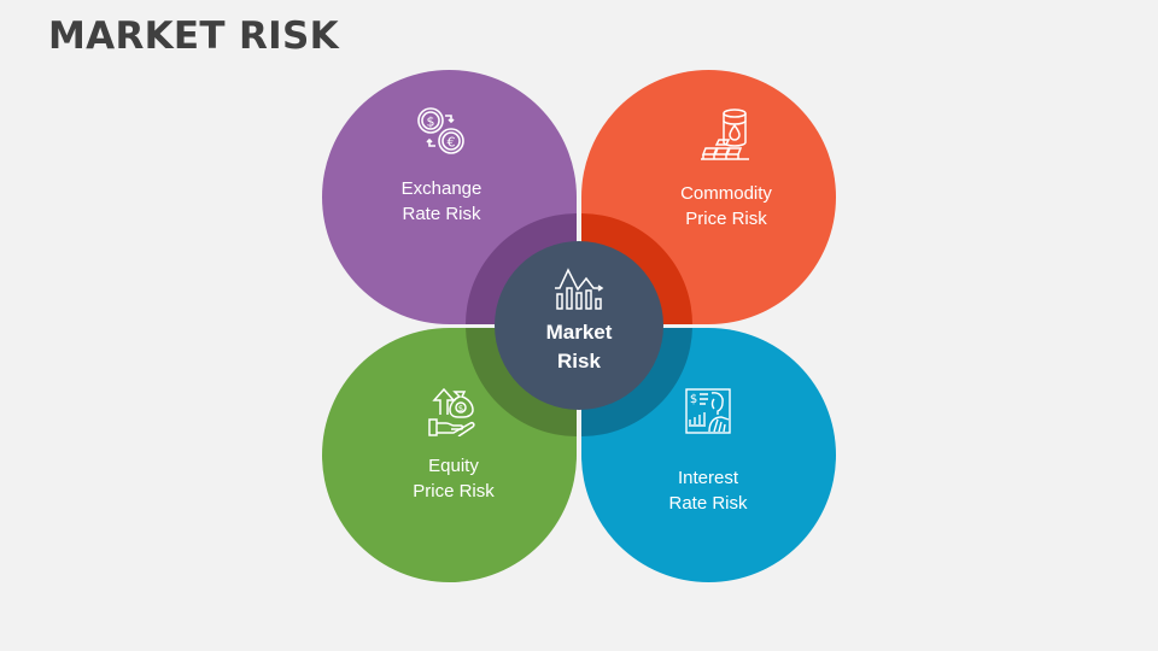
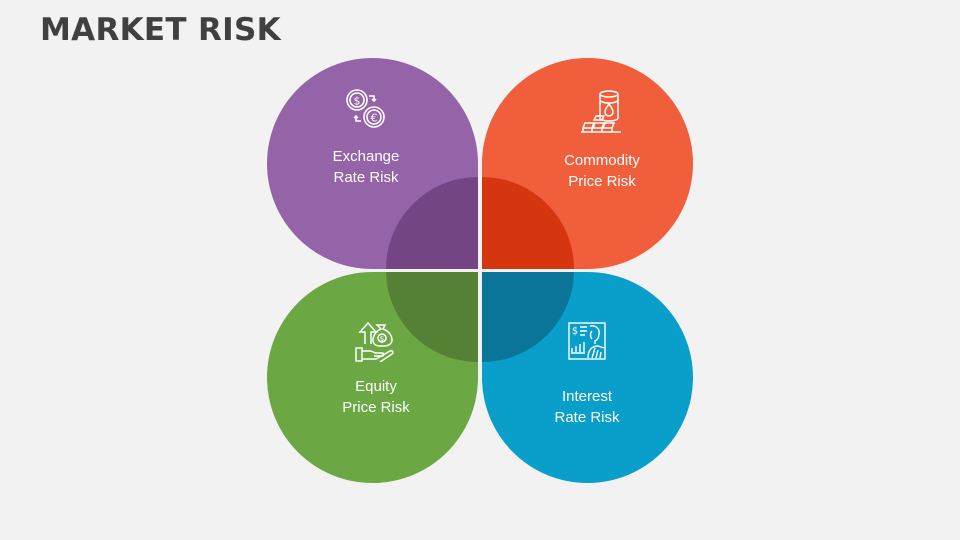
  MARKET RISK
  $
  €
  Exchange
  Rate Risk
  Commodity
  Price Risk
  $
  Equity
  Price Risk
  $
  Interest
  Rate Risk
- Market
- Risk
